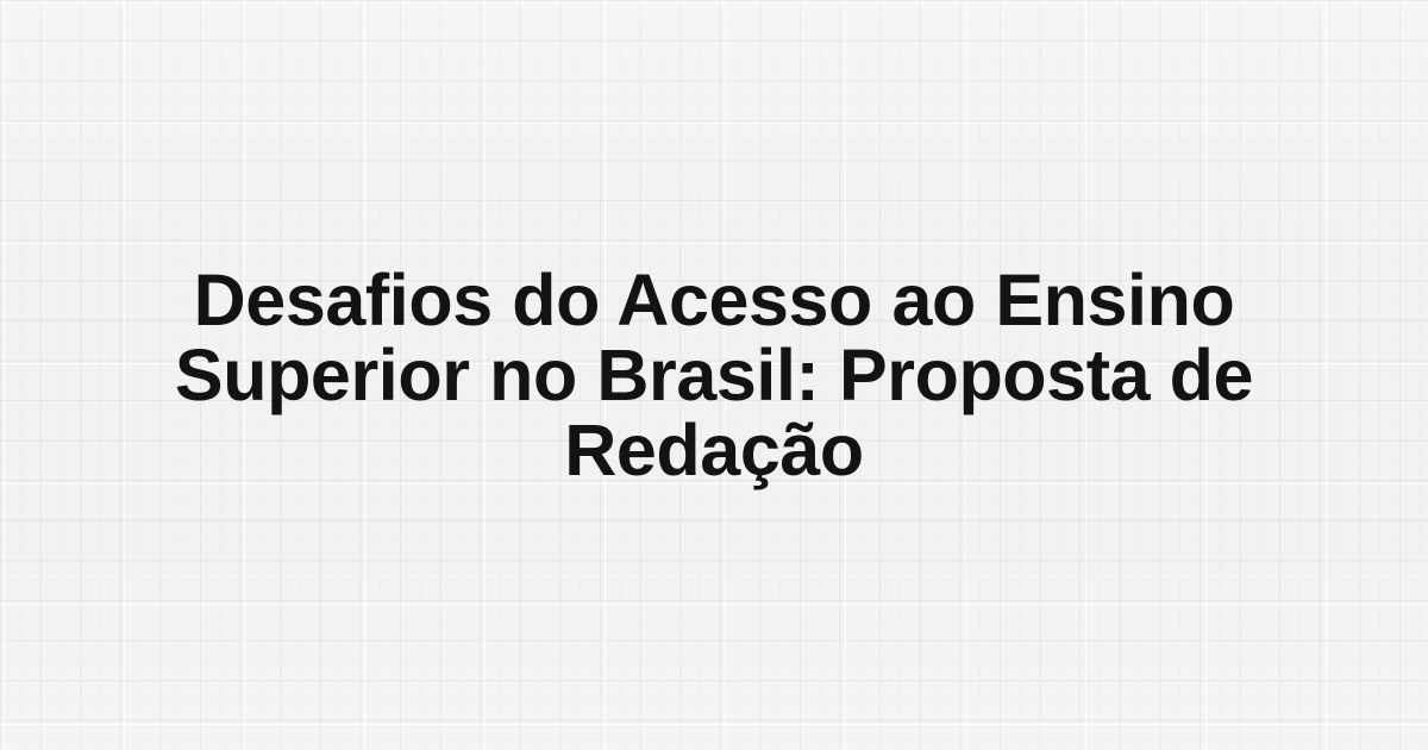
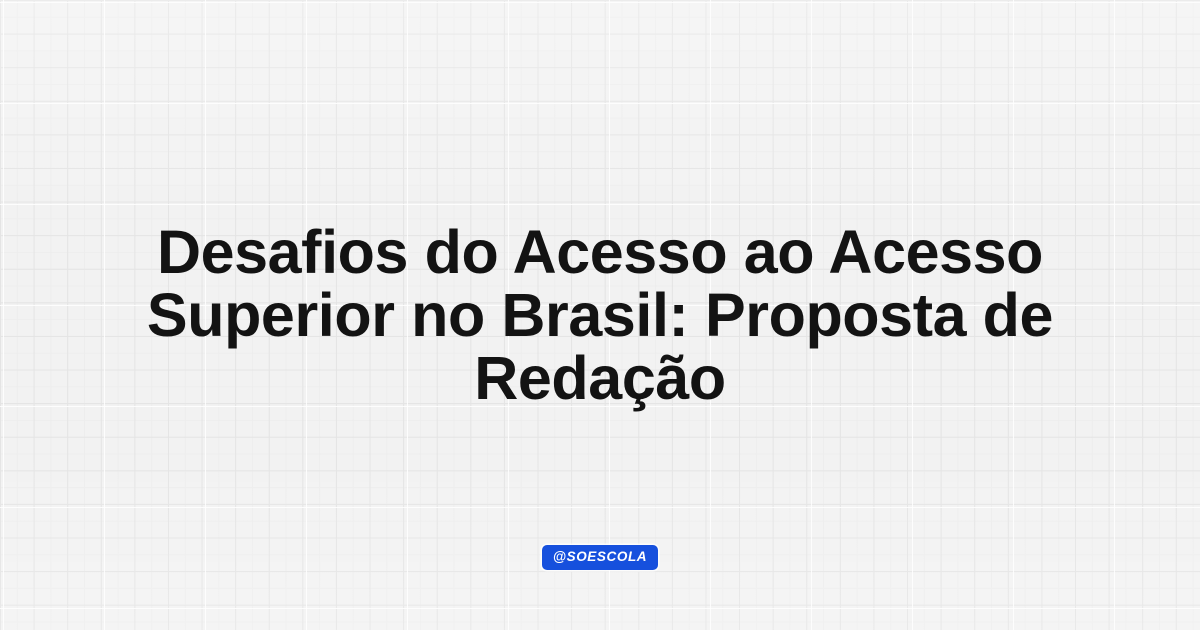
- Desafios do Acesso ao Ensino Superior no Brasil: Proposta de Redação
+ Desafios do Acesso ao Acesso Superior no Brasil: Proposta de Redação
+ @SOESCOLA
